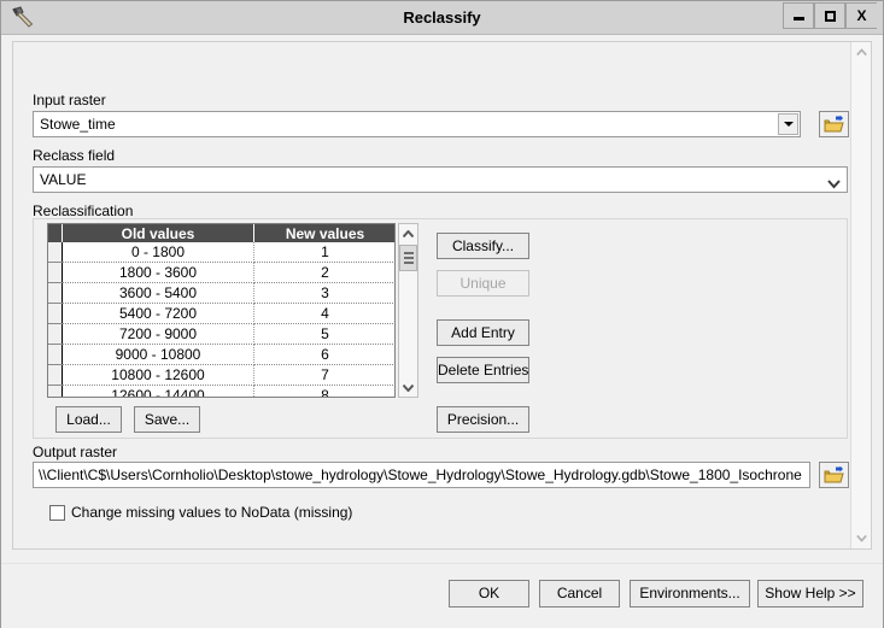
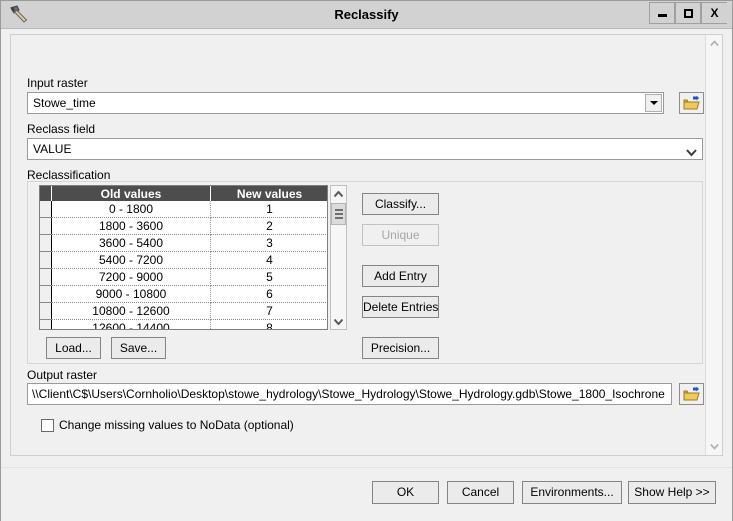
  Reclassify
  X
  Input raster
  Stowe_time
  Reclass field
  VALUE
  Reclassification
  	Old values	New values
  	0 - 1800	1
  	1800 - 3600	2
  	3600 - 5400	3
  	5400 - 7200	4
  	7200 - 9000	5
  	9000 - 10800	6
  	10800 - 12600	7
  	12600 - 14400	8
  Classify...
  Unique
  Add Entry
  Delete Entries
  Load...
  Save...
  Precision...
  Output raster
  \\Client\C$\Users\Cornholio\Desktop\stowe_hydrology\Stowe_Hydrology\Stowe_Hydrology.gdb\Stowe_1800_Isochrone
- Change missing values to NoData (missing)
+ Change missing values to NoData (optional)
  OK
  Cancel
  Environments...
  Show Help >>
